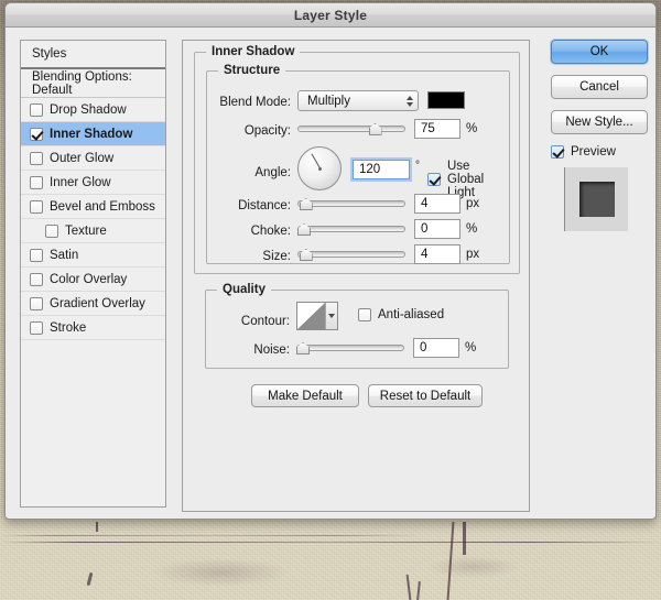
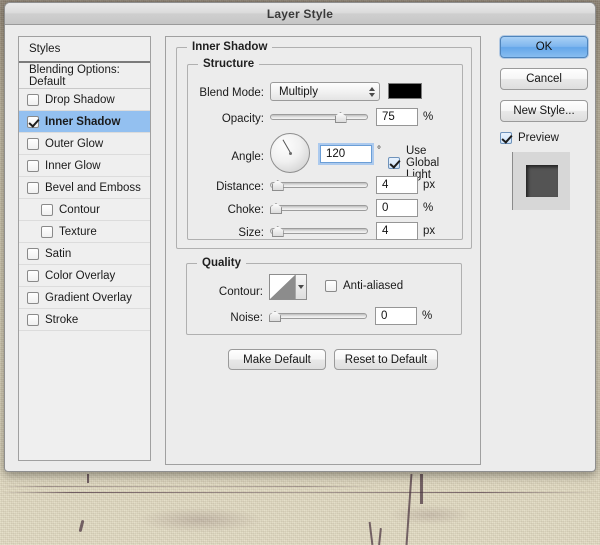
  Layer Style
  Styles
  Blending Options: Default
  Drop Shadow
  Inner Shadow
  Outer Glow
  Inner Glow
  Bevel and Emboss
+ Contour
  Texture
  Satin
  Color Overlay
  Gradient Overlay
  Stroke
  Inner Shadow
  Structure
  Blend Mode:
  Multiply
  Opacity:
  75
  %
  Angle:
  120
  °
  Use Global Light
  Distance:
  4
  px
  Choke:
  0
  %
  Size:
  4
  px
  Quality
  Contour:
  Anti-aliased
  Noise:
  0
  %
  Make Default
  Reset to Default
  OK
  Cancel
  New Style...
  Preview
